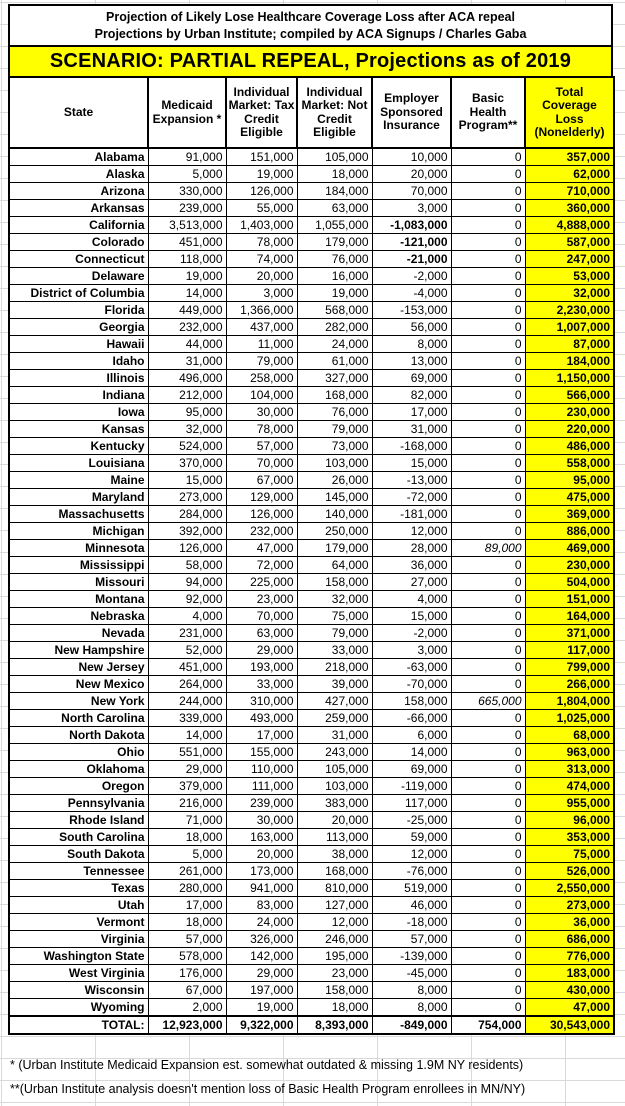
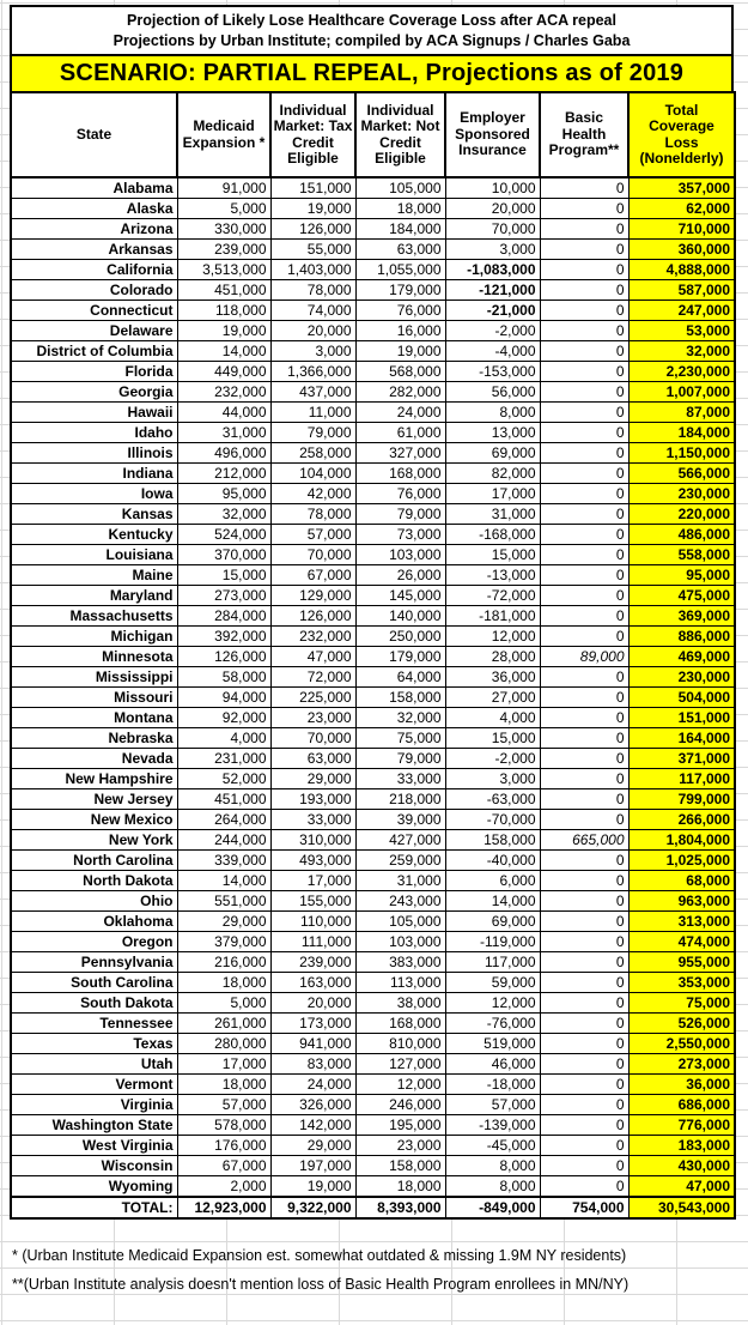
  Projection of Likely Lose Healthcare Coverage Loss after ACA repeal
  Projections by Urban Institute; compiled by ACA Signups / Charles Gaba
  SCENARIO: PARTIAL REPEAL, Projections as of 2019
  State	Medicaid Expansion *	Individual Market: Tax Credit Eligible	Individual Market: Not Credit Eligible	Employer Sponsored Insurance	Basic Health Program**	Total Coverage Loss (Nonelderly)
  Alabama	91,000	151,000	105,000	10,000	0	357,000
  Alaska	5,000	19,000	18,000	20,000	0	62,000
  Arizona	330,000	126,000	184,000	70,000	0	710,000
  Arkansas	239,000	55,000	63,000	3,000	0	360,000
  California	3,513,000	1,403,000	1,055,000	-1,083,000	0	4,888,000
  Colorado	451,000	78,000	179,000	-121,000	0	587,000
  Connecticut	118,000	74,000	76,000	-21,000	0	247,000
  Delaware	19,000	20,000	16,000	-2,000	0	53,000
  District of Columbia	14,000	3,000	19,000	-4,000	0	32,000
  Florida	449,000	1,366,000	568,000	-153,000	0	2,230,000
  Georgia	232,000	437,000	282,000	56,000	0	1,007,000
  Hawaii	44,000	11,000	24,000	8,000	0	87,000
  Idaho	31,000	79,000	61,000	13,000	0	184,000
  Illinois	496,000	258,000	327,000	69,000	0	1,150,000
  Indiana	212,000	104,000	168,000	82,000	0	566,000
- Iowa	95,000	30,000	76,000	17,000	0	230,000
+ Iowa	95,000	42,000	76,000	17,000	0	230,000
  Kansas	32,000	78,000	79,000	31,000	0	220,000
  Kentucky	524,000	57,000	73,000	-168,000	0	486,000
  Louisiana	370,000	70,000	103,000	15,000	0	558,000
  Maine	15,000	67,000	26,000	-13,000	0	95,000
  Maryland	273,000	129,000	145,000	-72,000	0	475,000
  Massachusetts	284,000	126,000	140,000	-181,000	0	369,000
  Michigan	392,000	232,000	250,000	12,000	0	886,000
  Minnesota	126,000	47,000	179,000	28,000	89,000	469,000
  Mississippi	58,000	72,000	64,000	36,000	0	230,000
  Missouri	94,000	225,000	158,000	27,000	0	504,000
  Montana	92,000	23,000	32,000	4,000	0	151,000
  Nebraska	4,000	70,000	75,000	15,000	0	164,000
  Nevada	231,000	63,000	79,000	-2,000	0	371,000
  New Hampshire	52,000	29,000	33,000	3,000	0	117,000
  New Jersey	451,000	193,000	218,000	-63,000	0	799,000
  New Mexico	264,000	33,000	39,000	-70,000	0	266,000
  New York	244,000	310,000	427,000	158,000	665,000	1,804,000
- North Carolina	339,000	493,000	259,000	-66,000	0	1,025,000
+ North Carolina	339,000	493,000	259,000	-40,000	0	1,025,000
  North Dakota	14,000	17,000	31,000	6,000	0	68,000
  Ohio	551,000	155,000	243,000	14,000	0	963,000
  Oklahoma	29,000	110,000	105,000	69,000	0	313,000
  Oregon	379,000	111,000	103,000	-119,000	0	474,000
  Pennsylvania	216,000	239,000	383,000	117,000	0	955,000
- Rhode Island	71,000	30,000	20,000	-25,000	0	96,000
  South Carolina	18,000	163,000	113,000	59,000	0	353,000
  South Dakota	5,000	20,000	38,000	12,000	0	75,000
  Tennessee	261,000	173,000	168,000	-76,000	0	526,000
  Texas	280,000	941,000	810,000	519,000	0	2,550,000
  Utah	17,000	83,000	127,000	46,000	0	273,000
  Vermont	18,000	24,000	12,000	-18,000	0	36,000
  Virginia	57,000	326,000	246,000	57,000	0	686,000
  Washington State	578,000	142,000	195,000	-139,000	0	776,000
  West Virginia	176,000	29,000	23,000	-45,000	0	183,000
  Wisconsin	67,000	197,000	158,000	8,000	0	430,000
  Wyoming	2,000	19,000	18,000	8,000	0	47,000
  TOTAL:	12,923,000	9,322,000	8,393,000	-849,000	754,000	30,543,000
  * (Urban Institute Medicaid Expansion est. somewhat outdated & missing 1.9M NY residents)
  **(Urban Institute analysis doesn't mention loss of Basic Health Program enrollees in MN/NY)
